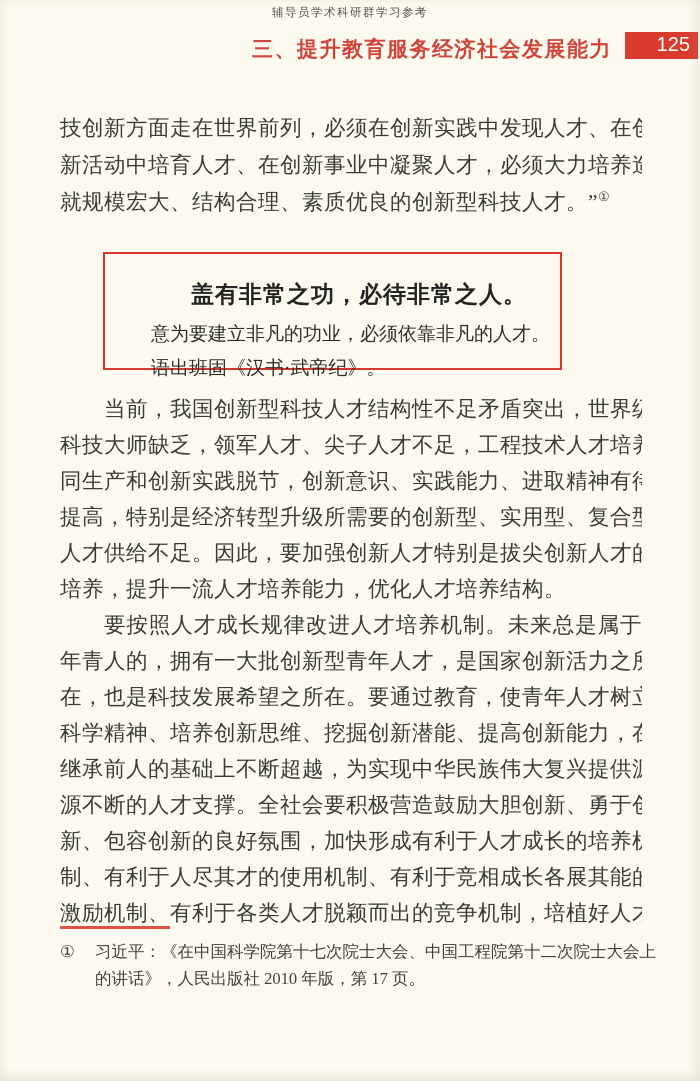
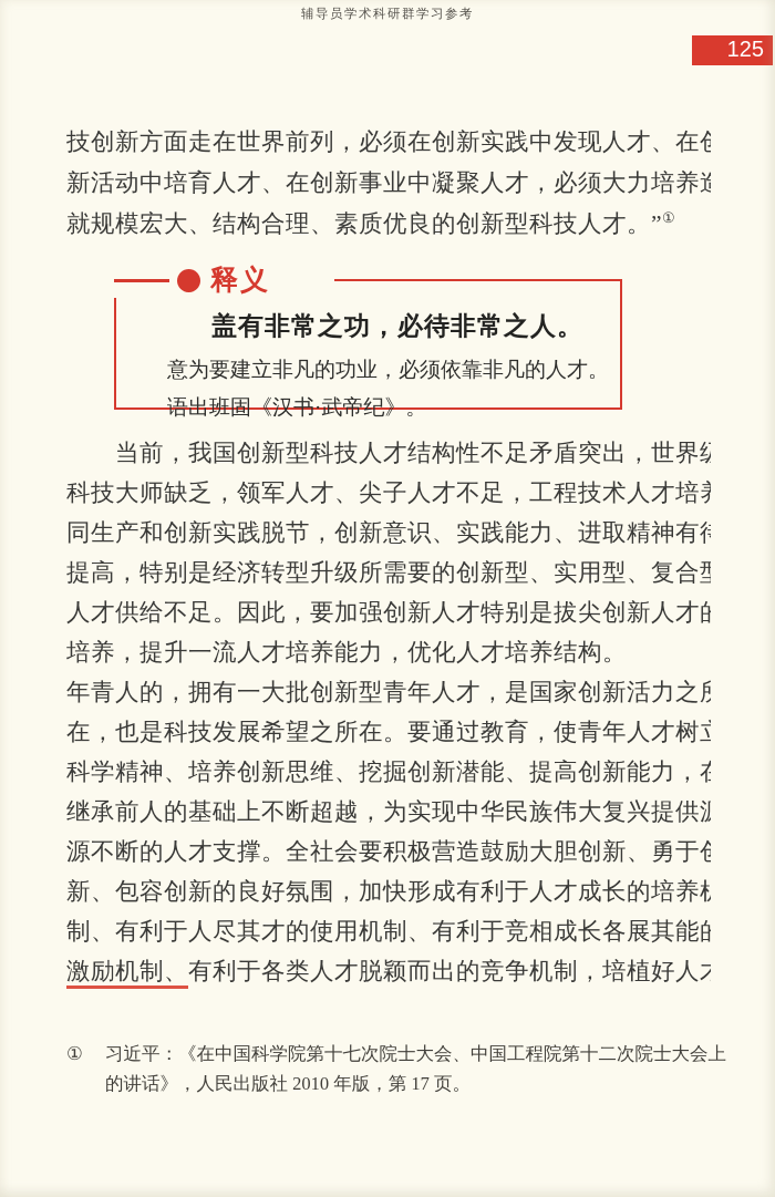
  辅导员学术科研群学习参考
- 三、提升教育服务经济社会发展能力
  125
  技创新方面走在世界前列，必须在创新实践中发现人才、在
  新活动中培育人才、在创新事业中凝聚人才，必须大力培养
  就规模宏大、结构合理、素质优良的创新型科技人才。”①
+ 释义
  盖有非常之功，必待非常之人。
  意为要建立非凡的功业，必须依靠非凡的人才。
  语出班固《汉书·武帝纪》。
  当前，我国创新型科技人才结构性不足矛盾突出，世界
  科技大师缺乏，领军人才、尖子人才不足，工程技术人才培
  同生产和创新实践脱节，创新意识、实践能力、进取精神有
  提高，特别是经济转型升级所需要的创新型、实用型、复合
  人才供给不足。因此，要加强创新人才特别是拔尖创新人才
  培养，提升一流人才培养能力，优化人才培养结构。
- 要按照人才成长规律改进人才培养机制。未来总是属于
  年青人的，拥有一大批创新型青年人才，是国家创新活力之
  在，也是科技发展希望之所在。要通过教育，使青年人才树
  科学精神、培养创新思维、挖掘创新潜能、提高创新能力，
  继承前人的基础上不断超越，为实现中华民族伟大复兴提供
  源不断的人才支撑。全社会要积极营造鼓励大胆创新、勇于
  新、包容创新的良好氛围，加快形成有利于人才成长的培养
  制、有利于人尽其才的使用机制、有利于竞相成长各展其能
  激励机制、有利于各类人才脱颖而出的竞争机制，培植好人
  ①
  习近平：《在中国科学院第十七次院士大会、中国工程院第十二次院士大会
  的讲话》，人民出版社 2010 年版，第 17 页。
